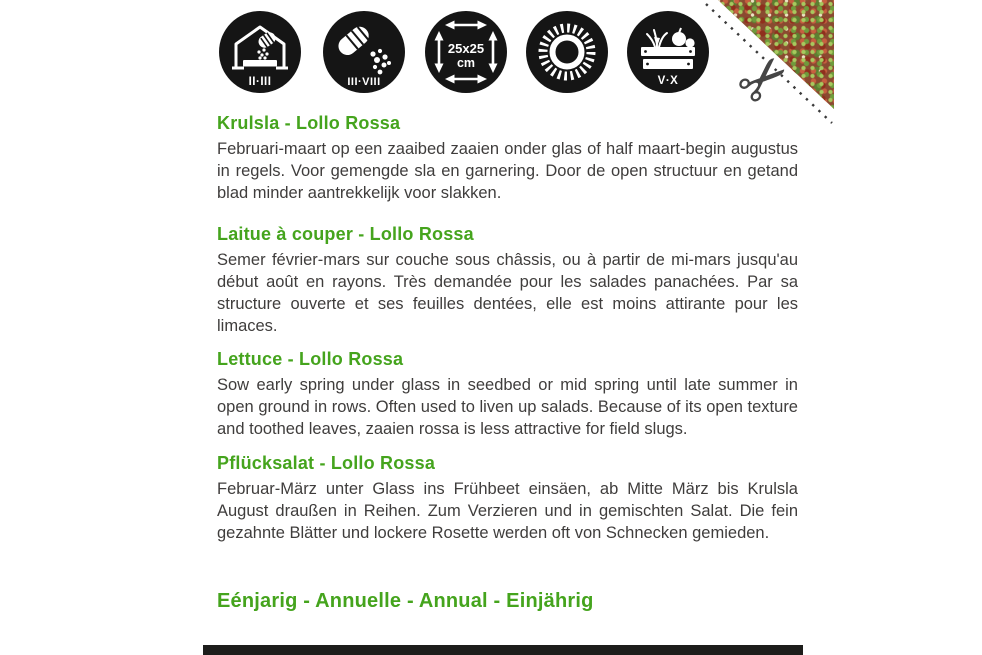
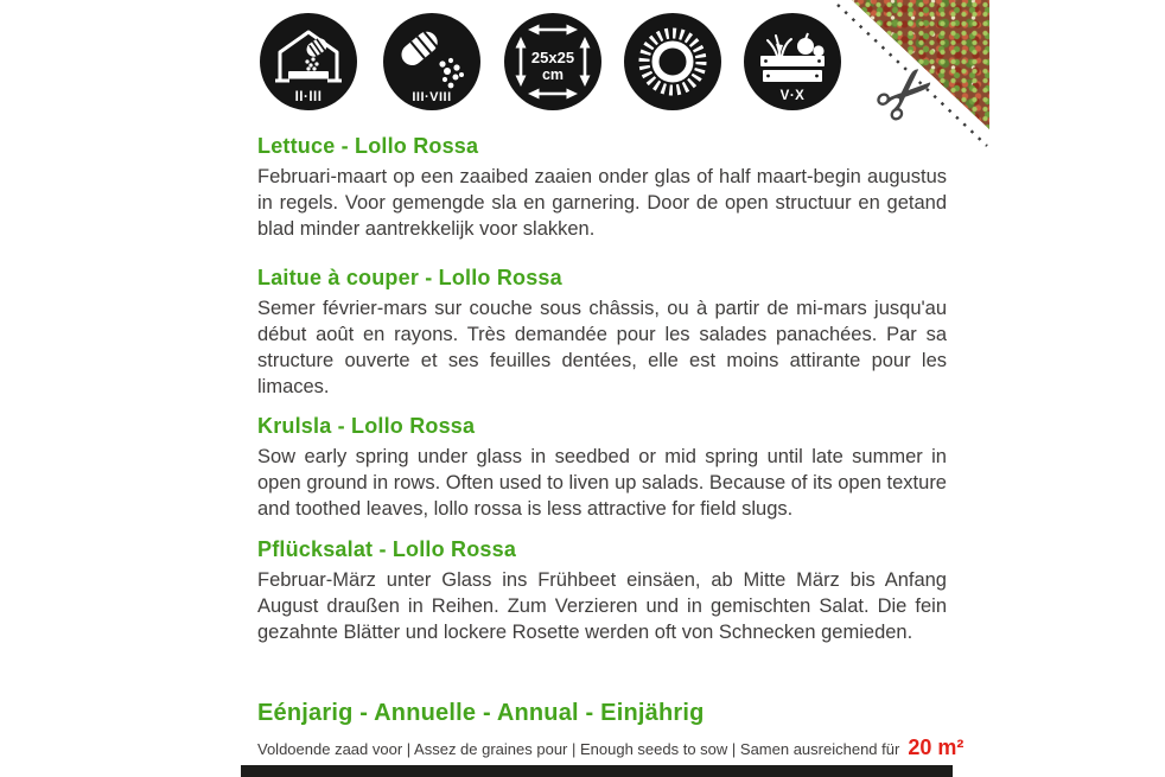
  II·III
  III·VIII
  25x25
  cm
  V·X
- Krulsla - Lollo Rossa
+ Lettuce - Lollo Rossa
  Februari-maart op een zaaibed zaaien onder glas of half maart-begin augustus in regels. Voor gemengde sla en garnering. Door de open structuur en getand blad minder aantrekkelijk voor slakken.
  Laitue à couper - Lollo Rossa
  Semer février-mars sur couche sous châssis, ou à partir de mi-mars jusqu'au début août en rayons. Très demandée pour les salades panachées. Par sa structure ouverte et ses feuilles dentées, elle est moins attirante pour les limaces.
- Lettuce - Lollo Rossa
+ Krulsla - Lollo Rossa
- Sow early spring under glass in seedbed or mid spring until late summer in open ground in rows. Often used to liven up salads. Because of its open texture and toothed leaves, zaaien rossa is less attractive for field slugs.
+ Sow early spring under glass in seedbed or mid spring until late summer in open ground in rows. Often used to liven up salads. Because of its open texture and toothed leaves, lollo rossa is less attractive for field slugs.
  Pflücksalat - Lollo Rossa
- Februar-März unter Glass ins Frühbeet einsäen, ab Mitte März bis Krulsla August draußen in Reihen. Zum Verzieren und in gemischten Salat. Die fein gezahnte Blätter und lockere Rosette werden oft von Schnecken gemieden.
+ Februar-März unter Glass ins Frühbeet einsäen, ab Mitte März bis Anfang August draußen in Reihen. Zum Verzieren und in gemischten Salat. Die fein gezahnte Blätter und lockere Rosette werden oft von Schnecken gemieden.
  Eénjarig - Annuelle - Annual - Einjährig
+ Voldoende zaad voor | Assez de graines pour | Enough seeds to sow | Samen ausreichend für 20 m²
